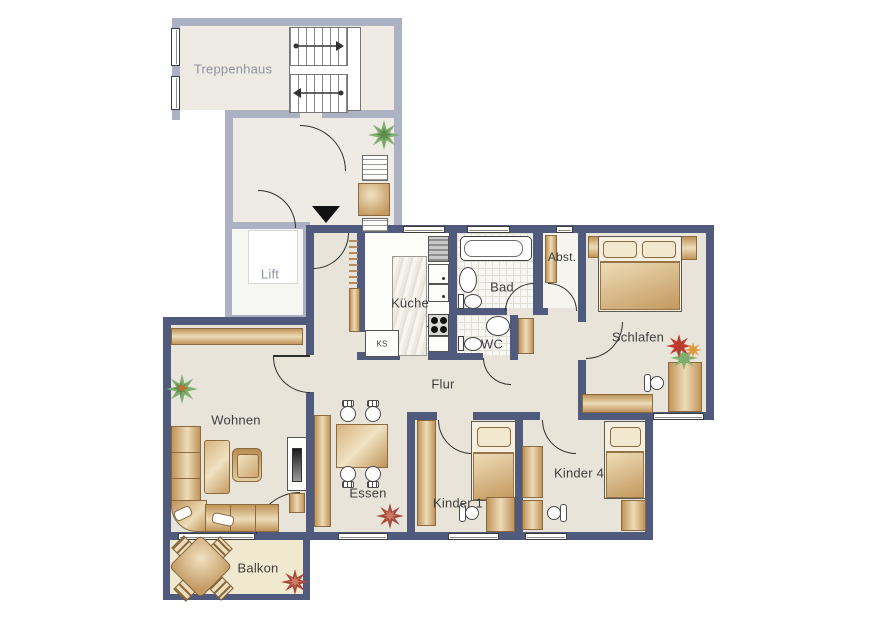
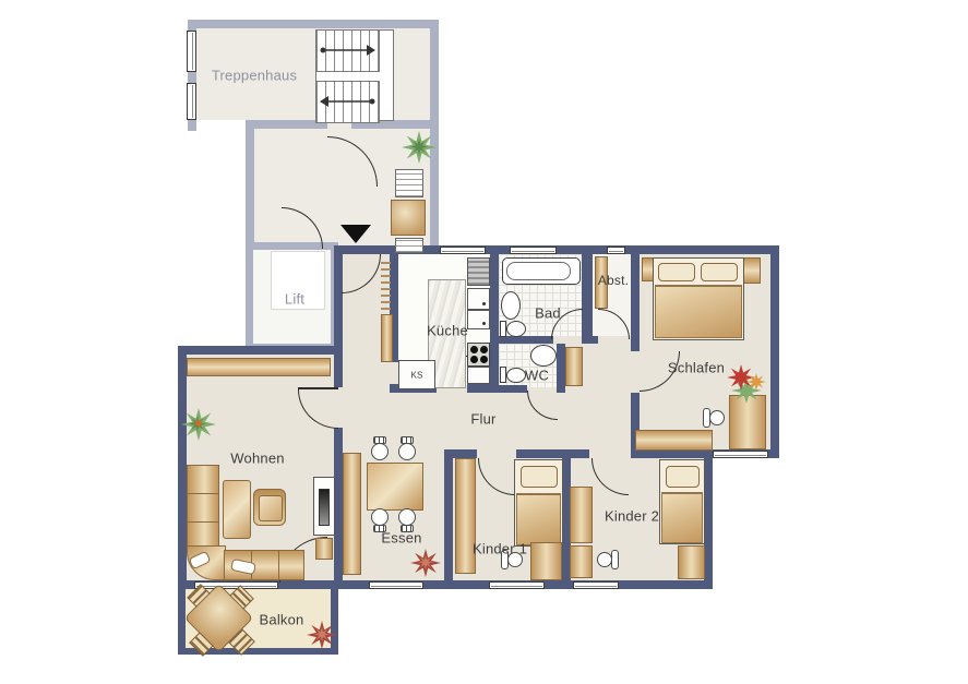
  Treppenhaus
  Lift
  Küche
  KS
  Bad
  WC
  Abst.
  Schlafen
  Flur
  Wohnen
  Essen
  Kinder 1
- Kinder 4
+ Kinder 2
  Balkon
